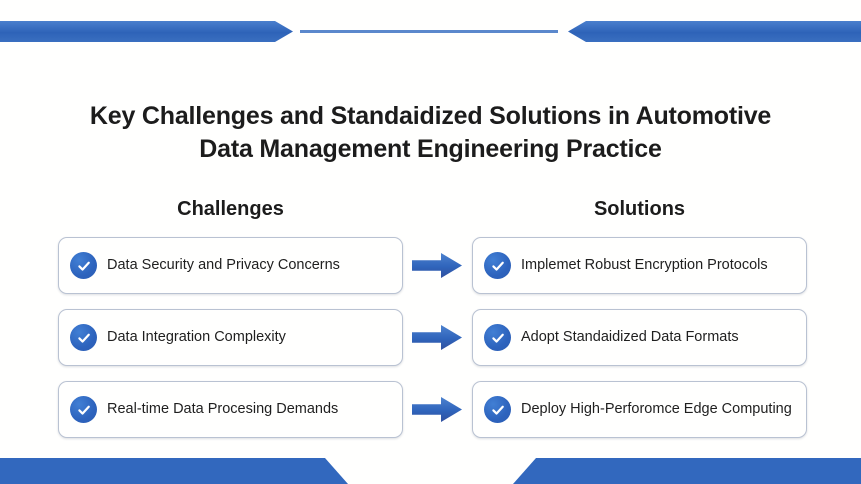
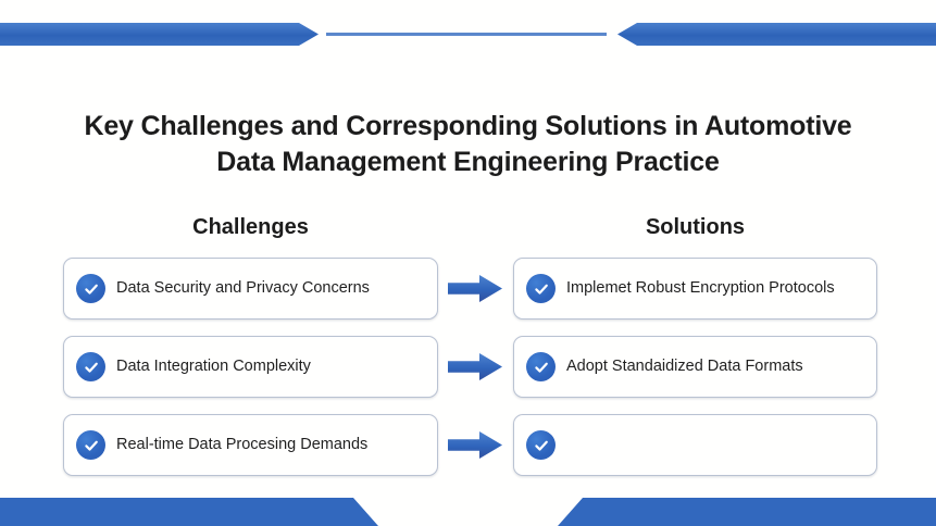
- Key Challenges and Standaidized Solutions in Automotive
+ Key Challenges and Corresponding Solutions in Automotive
  Data Management Engineering Practice
  Challenges
  Solutions
  Data Security and Privacy Concerns
  Implemet Robust Encryption Protocols
  Data Integration Complexity
  Adopt Standaidized Data Formats
  Real-time Data Procesing Demands
- Deploy High-Perforomce Edge Computing
